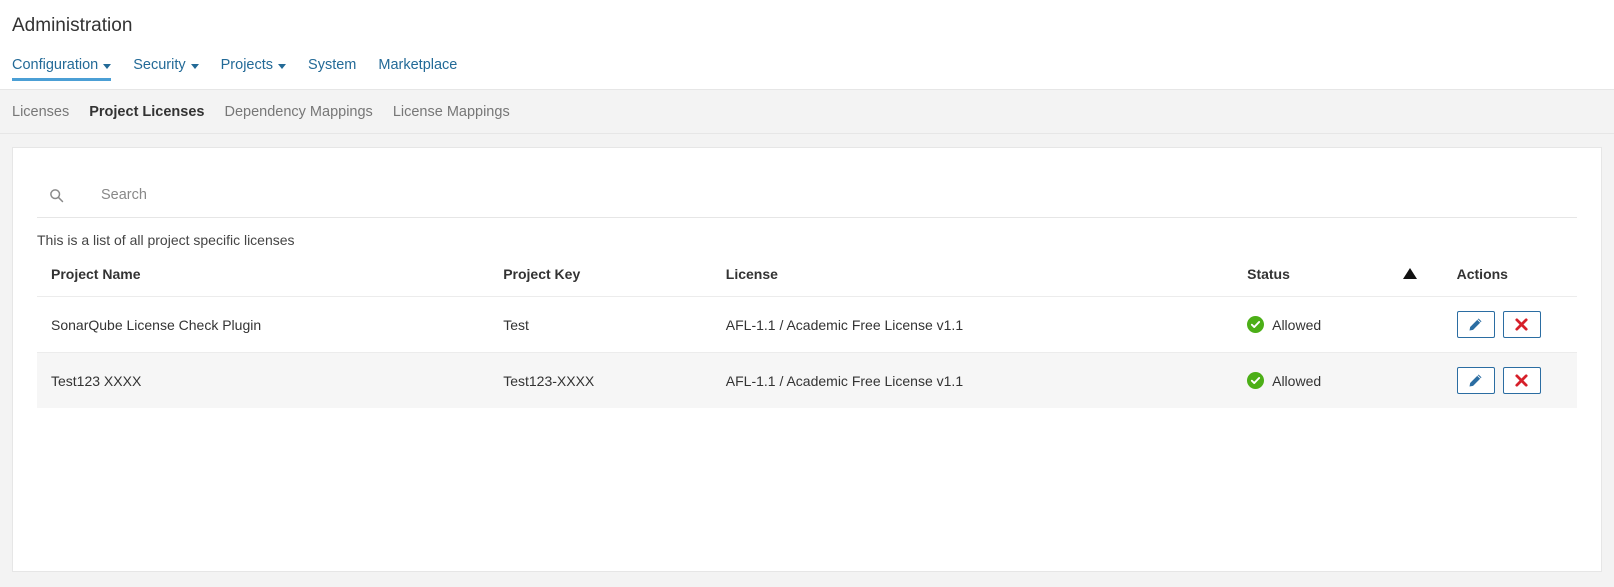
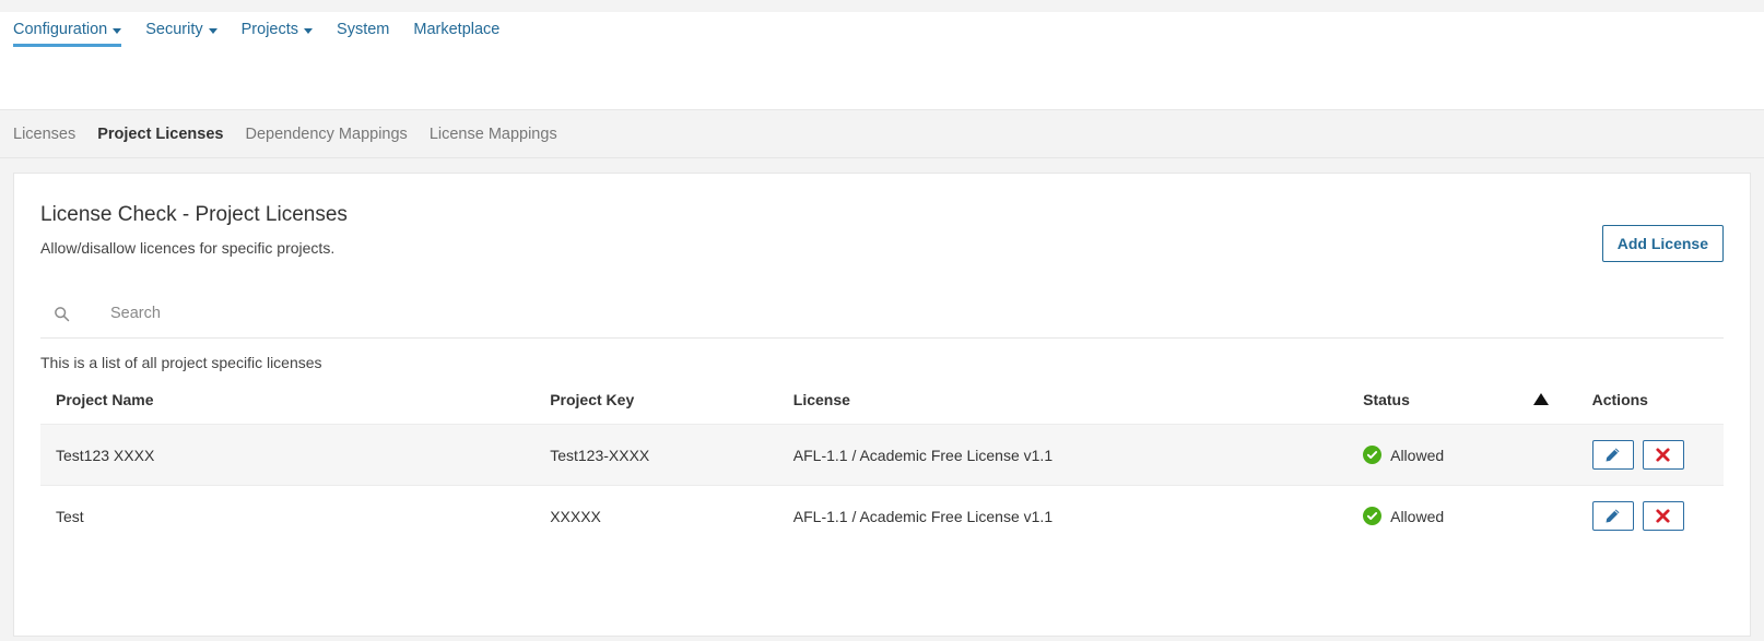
- Administration
  Configuration
  Security
  Projects
  System
  Marketplace
  Licenses
  Project Licenses
  Dependency Mappings
  License Mappings
+ License Check - Project Licenses
+ Allow/disallow licences for specific projects.
+ Add License
  Search
  This is a list of all project specific licenses
  Project Name	Project Key	License	Status		Actions
- SonarQube License Check Plugin	Test	AFL-1.1 / Academic Free License v1.1	Allowed
  Test123 XXXX	Test123-XXXX	AFL-1.1 / Academic Free License v1.1	Allowed
+ Test	XXXXX	AFL-1.1 / Academic Free License v1.1	Allowed
